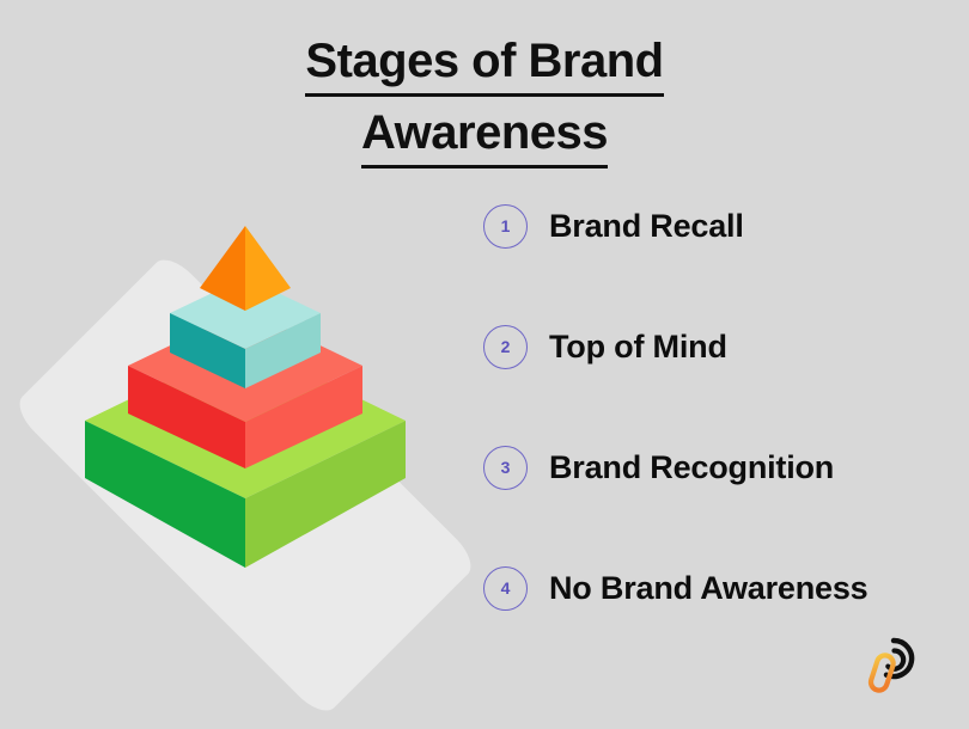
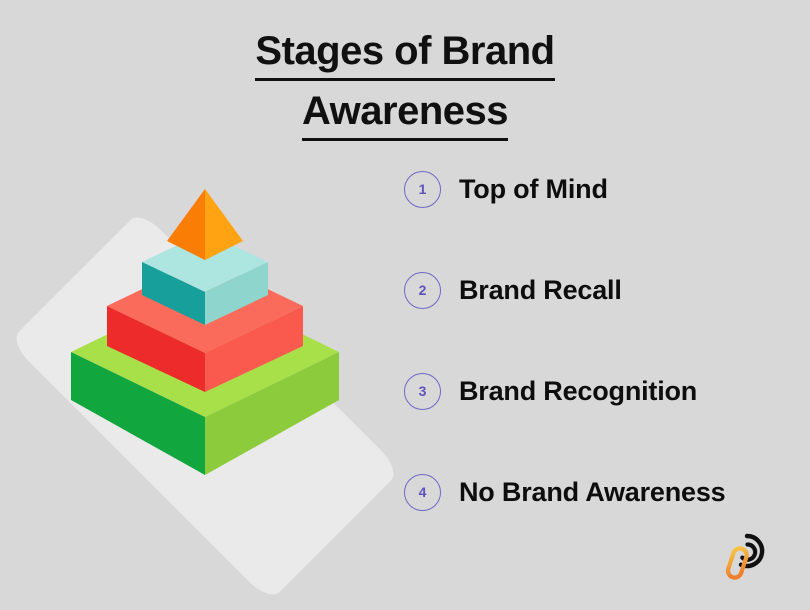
  Stages of Brand
  Awareness
  1
- Brand Recall
+ Top of Mind
  2
- Top of Mind
+ Brand Recall
  3
  Brand Recognition
  4
  No Brand Awareness
